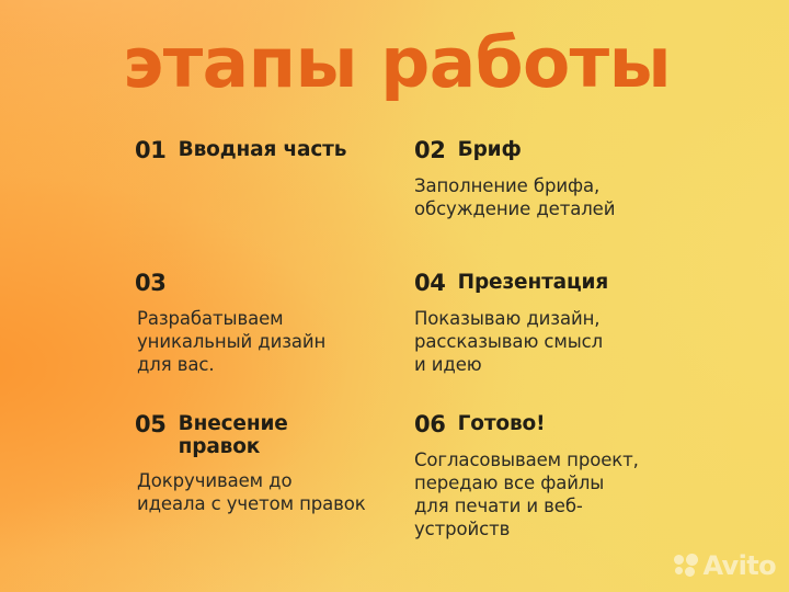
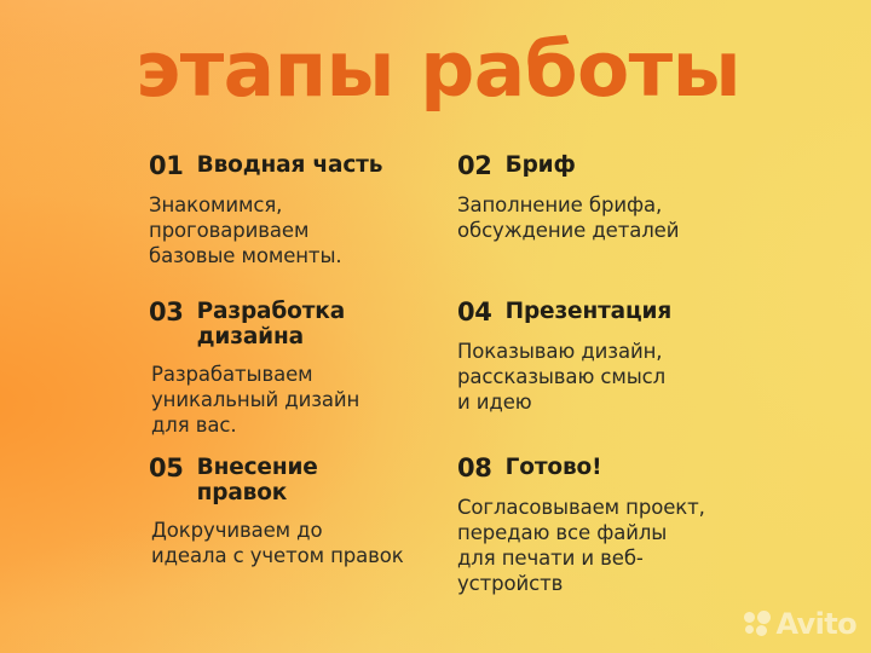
  этапы работы
  01
  Вводная часть
+ Знакомимся,
+ проговариваем
+ базовые моменты.
  03
+ Разработка
+ дизайна
  Разрабатываем
  уникальный дизайн
  для вас.
  05
  Внесение
  правок
  Докручиваем до
  идеала с учетом правок
  02
  Бриф
  Заполнение брифа,
  обсуждение деталей
  04
  Презентация
  Показываю дизайн,
  рассказываю смысл
  и идею
- 06
+ 08
  Готово!
  Согласовываем проект,
  передаю все файлы
  для печати и веб-
  устройств
  Avito
